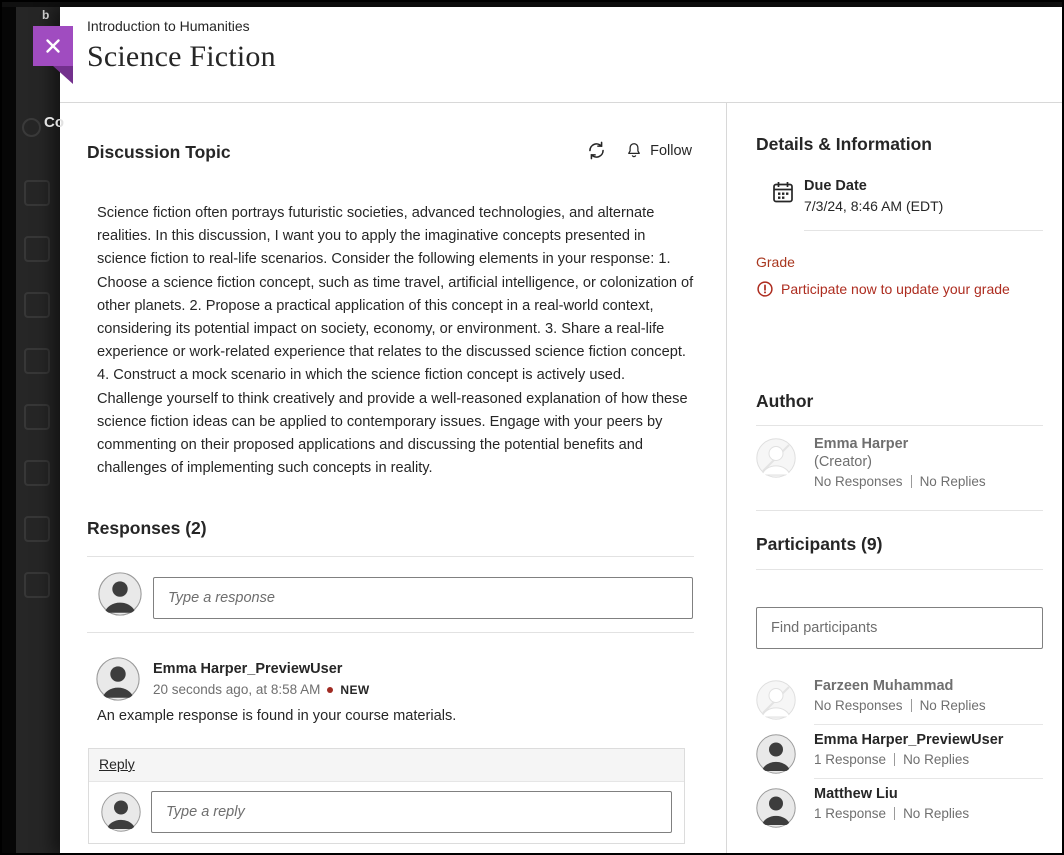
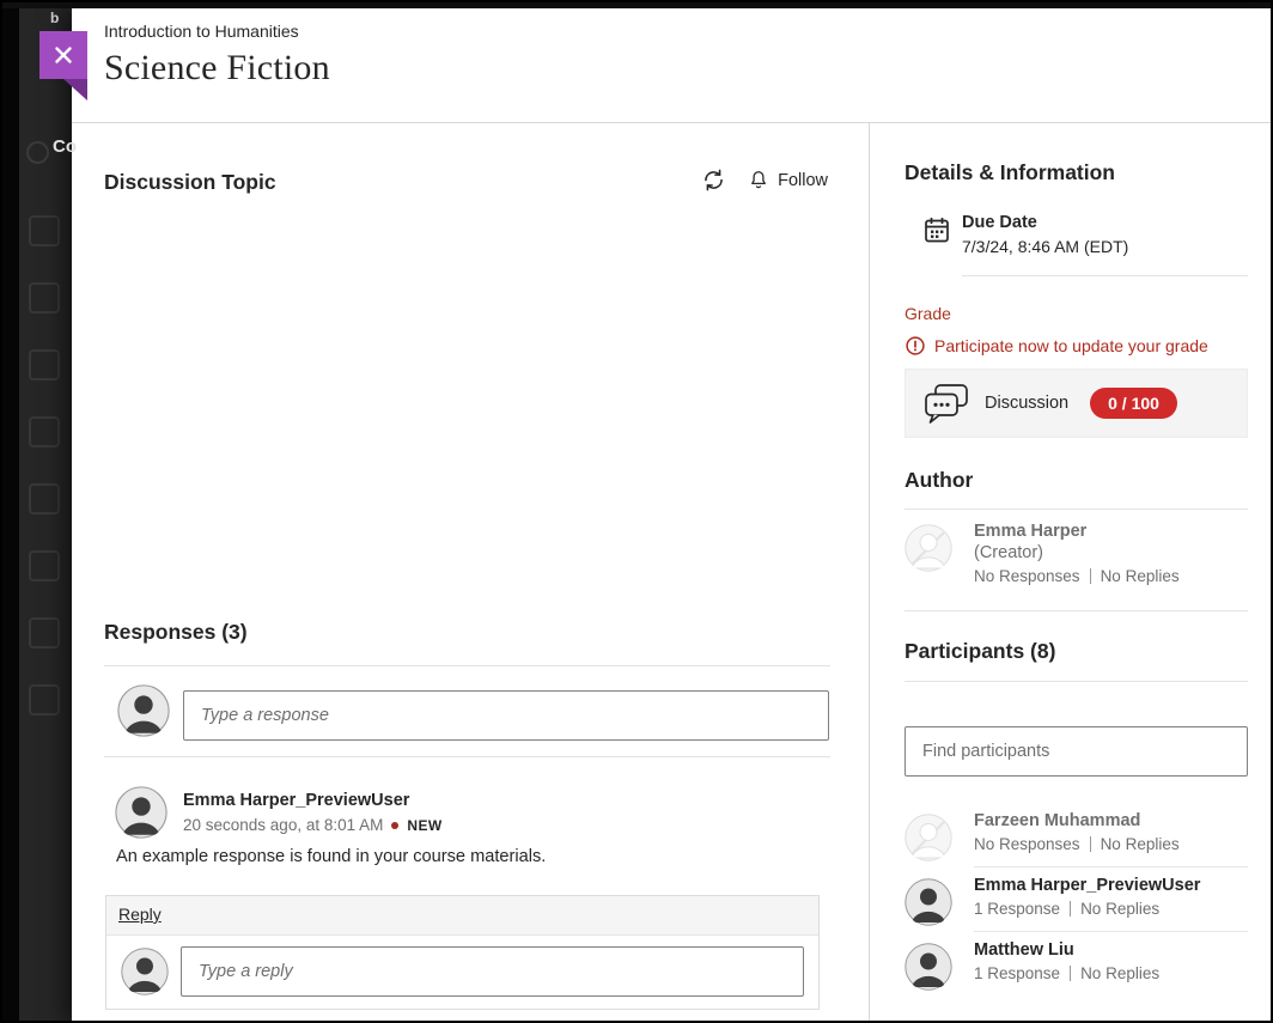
  b
  Co
  Introduction to Humanities
  Science Fiction
  Discussion Topic
  Follow
- Science fiction often portrays futuristic societies, advanced technologies, and alternate realities. In this discussion, I want you to apply the imaginative concepts presented in science fiction to real-life scenarios. Consider the following elements in your response: 1. Choose a science fiction concept, such as time travel, artificial intelligence, or colonization of other planets. 2. Propose a practical application of this concept in a real-world context, considering its potential impact on society, economy, or environment. 3. Share a real-life experience or work-related experience that relates to the discussed science fiction concept. 4. Construct a mock scenario in which the science fiction concept is actively used. Challenge yourself to think creatively and provide a well-reasoned explanation of how these science fiction ideas can be applied to contemporary issues. Engage with your peers by commenting on their proposed applications and discussing the potential benefits and challenges of implementing such concepts in reality.
- Responses (2)
+ Responses (3)
  Type a response
  Emma Harper_PreviewUser
- 20 seconds ago, at 8:58 AM
+ 20 seconds ago, at 8:01 AM
  NEW
  An example response is found in your course materials.
  Reply
  Type a reply
  Details & Information
  Due Date
  7/3/24, 8:46 AM (EDT)
  Grade
  Participate now to update your grade
+ Discussion
+ 0 / 100
  Author
  Emma Harper
  (Creator)
  No Responses
  No Replies
- Participants (9)
+ Participants (8)
  Find participants
  Farzeen Muhammad
  No Responses
  No Replies
  Emma Harper_PreviewUser
  1 Response
  No Replies
  Matthew Liu
  1 Response
  No Replies
